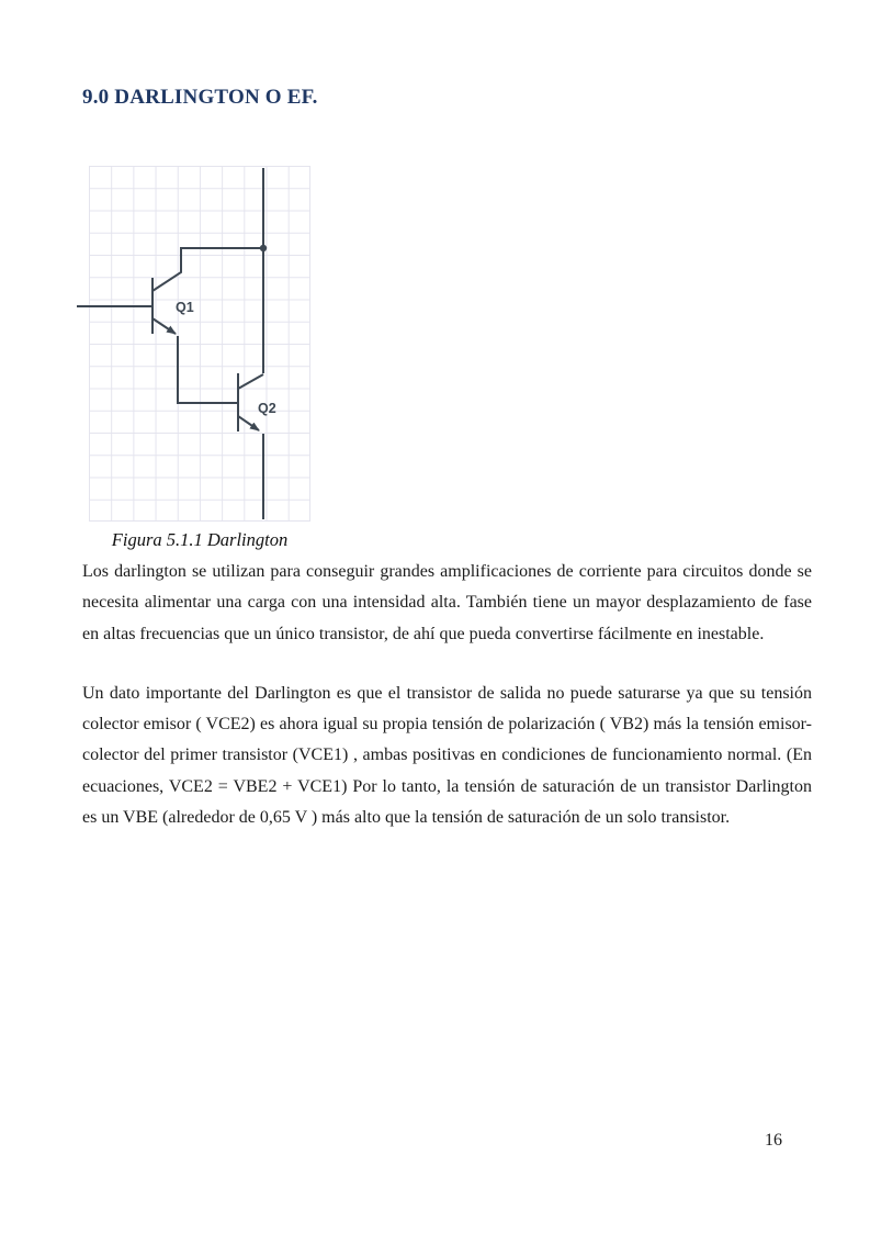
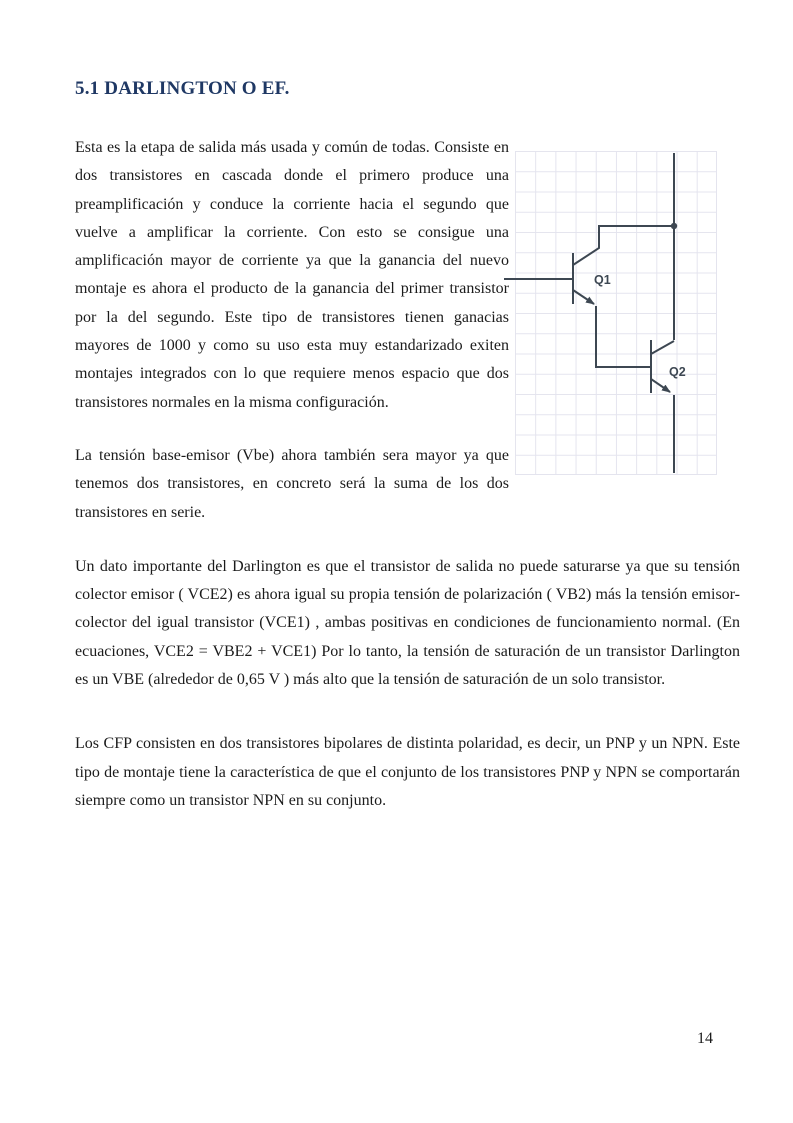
- 9.0 DARLINGTON O EF.
+ 5.1 DARLINGTON O EF.
+ Esta es la etapa de salida más usada y común de todas. Consiste en dos transistores en cascada donde el primero produce una preamplificación y conduce la corriente hacia el segundo que vuelve a amplificar la corriente. Con esto se consigue una amplificación mayor de corriente ya que la ganancia del nuevo montaje es ahora el producto de la ganancia del primer transistor por la del segundo. Este tipo de transistores tienen ganacias mayores de 1000 y como su uso esta muy estandarizado exiten montajes integrados con lo que requiere menos espacio que dos transistores normales en la misma configuración.
+ La tensión base-emisor (Vbe) ahora también sera mayor ya que tenemos dos transistores, en concreto será la suma de los dos transistores en serie.
  Q1
  Q2
- Figura 5.1.1 Darlington
- Los darlington se utilizan para conseguir grandes amplificaciones de corriente para circuitos donde se necesita alimentar una carga con una intensidad alta. También tiene un mayor desplazamiento de fase en altas frecuencias que un único transistor, de ahí que pueda convertirse fácilmente en inestable.
- Un dato importante del Darlington es que el transistor de salida no puede saturarse ya que su tensión colector emisor ( VCE2) es ahora igual su propia tensión de polarización ( VB2) más la tensión emisor-colector del primer transistor (VCE1) , ambas positivas en condiciones de funcionamiento normal. (En ecuaciones, VCE2 = VBE2 + VCE1) Por lo tanto, la tensión de saturación de un transistor Darlington es un VBE (alrededor de 0,65 V ) más alto que la tensión de saturación de un solo transistor.
+ Un dato importante del Darlington es que el transistor de salida no puede saturarse ya que su tensión colector emisor ( VCE2) es ahora igual su propia tensión de polarización ( VB2) más la tensión emisor-colector del igual transistor (VCE1) , ambas positivas en condiciones de funcionamiento normal. (En ecuaciones, VCE2 = VBE2 + VCE1) Por lo tanto, la tensión de saturación de un transistor Darlington es un VBE (alrededor de 0,65 V ) más alto que la tensión de saturación de un solo transistor.
+ Los CFP consisten en dos transistores bipolares de distinta polaridad, es decir, un PNP y un NPN. Este tipo de montaje tiene la característica de que el conjunto de los transistores PNP y NPN se comportarán siempre como un transistor NPN en su conjunto.
- 16
+ 14
